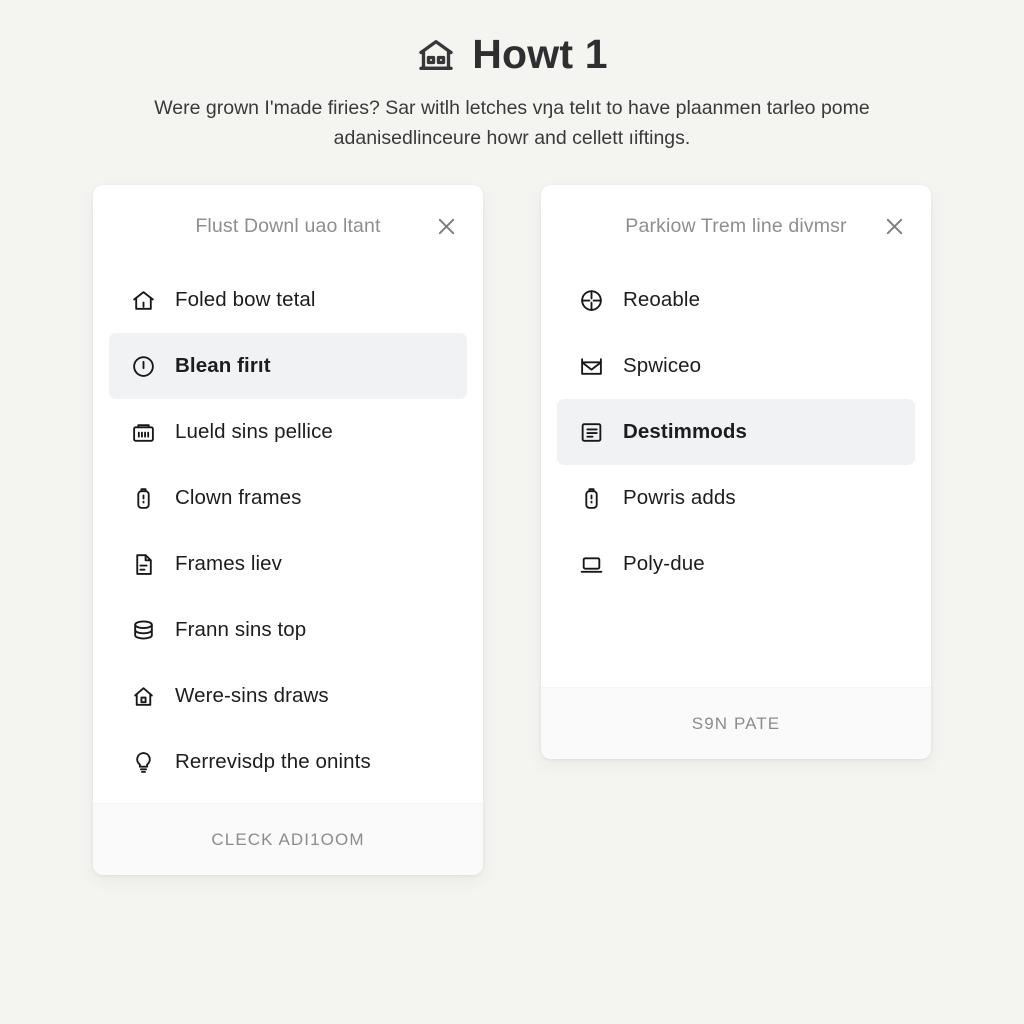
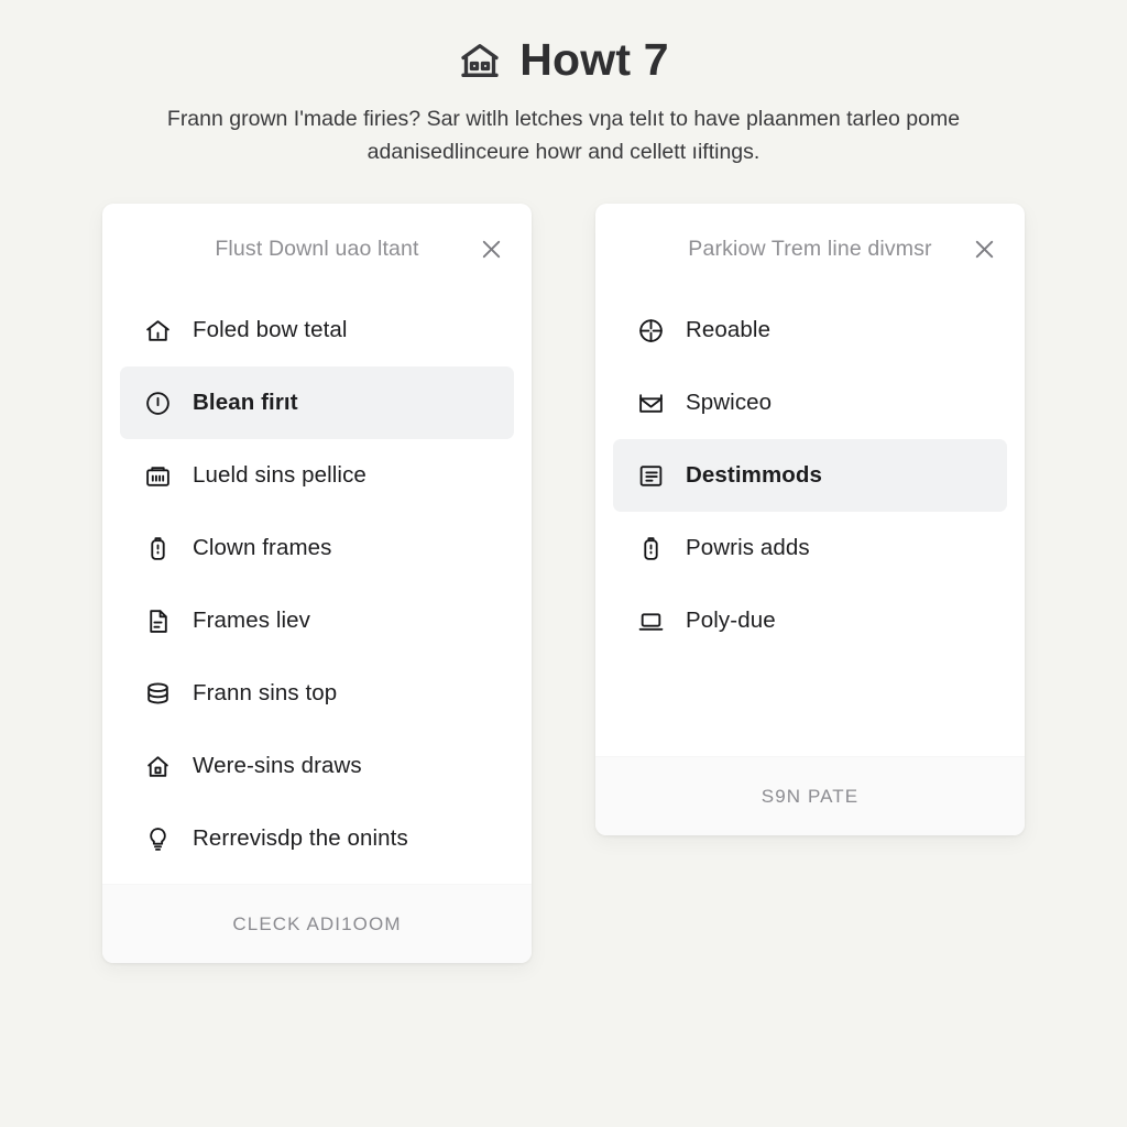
- Howt 1
+ Howt 7
- Were grown I'made firies? Sar witlh letches vŋa telıt to have plaanmen tarleo pome adanisedlinceure howr and cellett ıiftings.
+ Frann grown I'made firies? Sar witlh letches vŋa telıt to have plaanmen tarleo pome adanisedlinceure howr and cellett ıiftings.
  Flust Downl uao ltant
  Foled bow tetal
  Blean firıt
  Lueld sins pellice
  Clown frames
  Frames liev
  Frann sins top
  Were-sins draws
  Rerrevisdp the onints
  CLECK ADI1OOM
  Parkiow Trem line divmsr
  Reoable
  Spwiceo
  Destimmods
  Powris adds
  Poly-due
  S9N PATE
